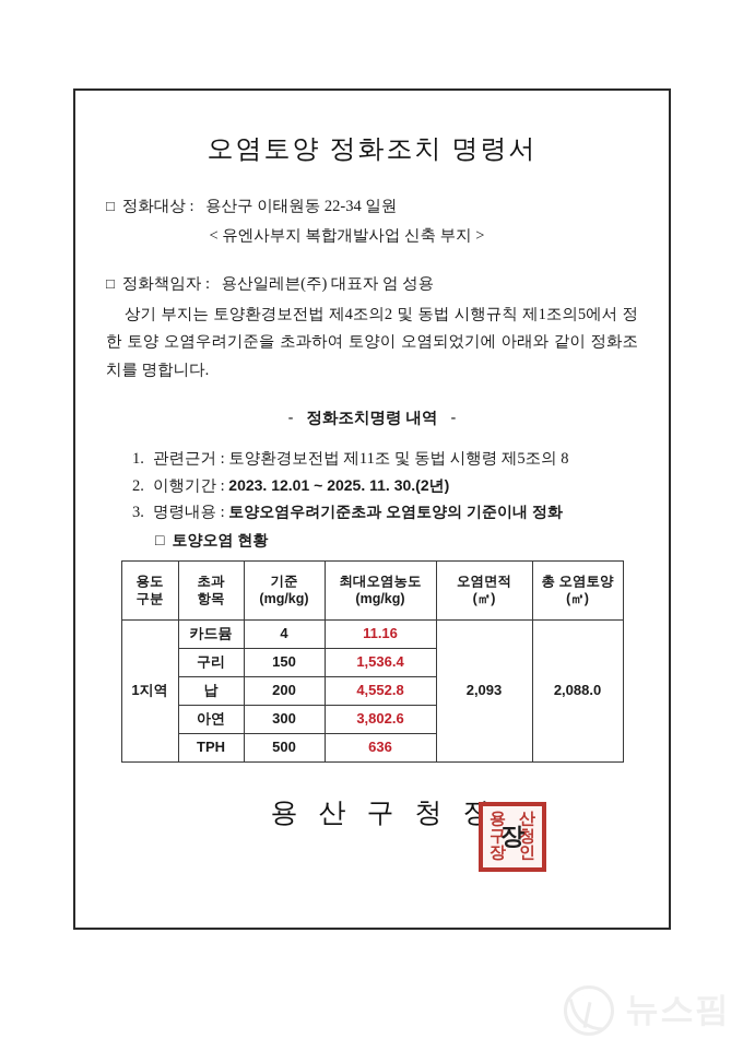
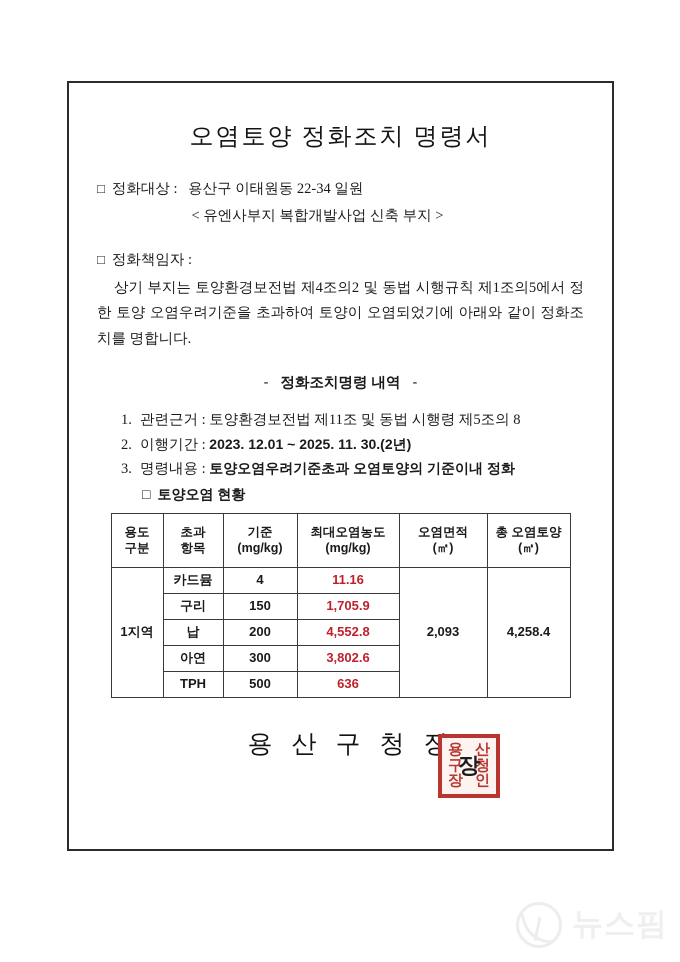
  오염토양 정화조치 명령서
  □
  정화대상 :
  용산구 이태원동 22-34 일원
  < 유엔사부지 복합개발사업 신축 부지 >
  □
  정화책임자 :
- 용산일레븐(주) 대표자 엄 성용
  상기 부지는 토양환경보전법 제4조의2 및 동법 시행규칙 제1조의5에서 정한 토양 오염우려기준을 초과하여 토양이 오염되었기에 아래와 같이 정화조치를 명합니다.
  - 정화조치명령 내역 -
  1.
  관련근거 :
  토양환경보전법 제11조 및 동법 시행령 제5조의 8
  2.
  이행기간 :
  2023. 12.01 ~ 2025. 11. 30.(2년)
  3.
  명령내용 :
  토양오염우려기준초과 오염토양의 기준이내 정화
  □
  토양오염 현황
  용도 구분	초과 항목	기준 (mg/kg)	최대오염농도 (mg/kg)	오염면적 (㎡)	총 오염토양 (㎥)
- 1지역	카드뮴	4	11.16	2,093	2,088.0
+ 1지역	카드뮴	4	11.16	2,093	4,258.4
- 구리	150	1,536.4
+ 구리	150	1,705.9
  납	200	4,552.8
  아연	300	3,802.6
  TPH	500	636
  용산구청
  용
  산
  구
  청
  장
  인
  장
